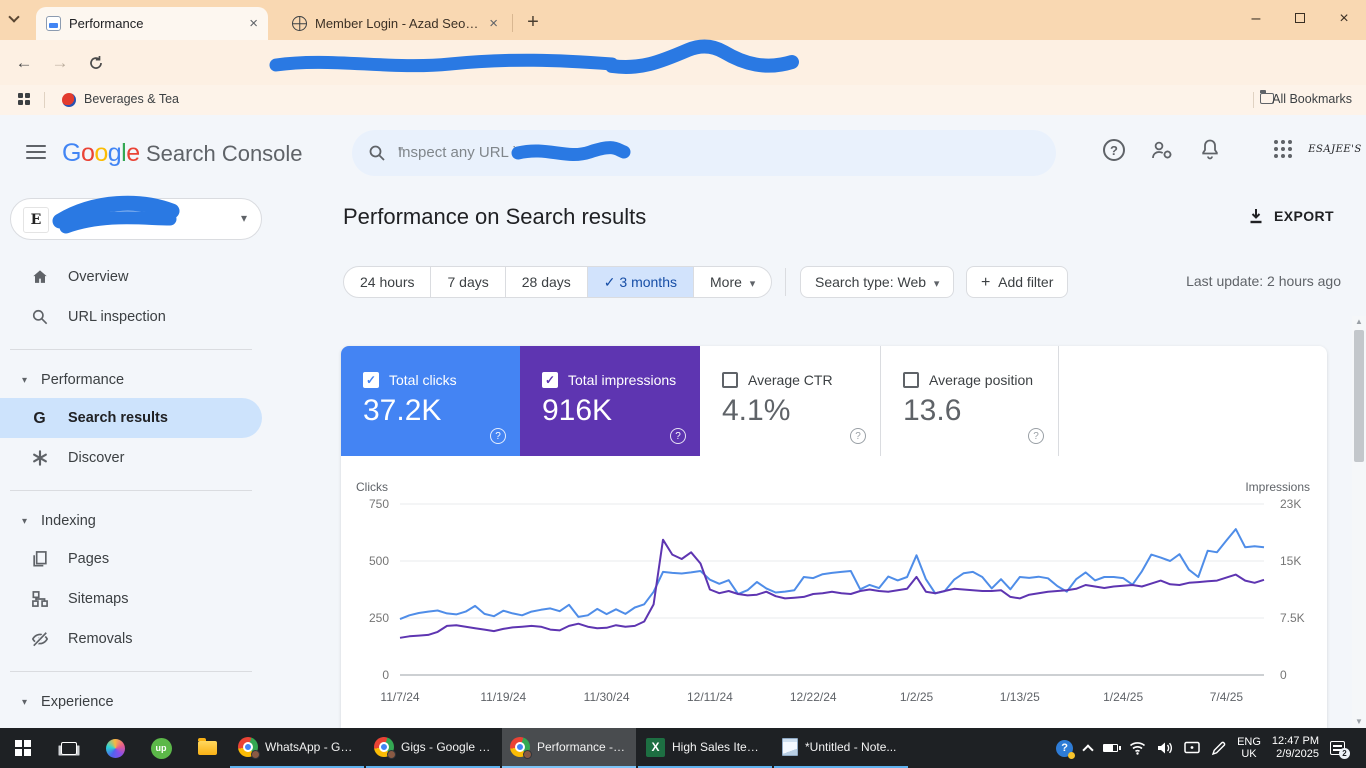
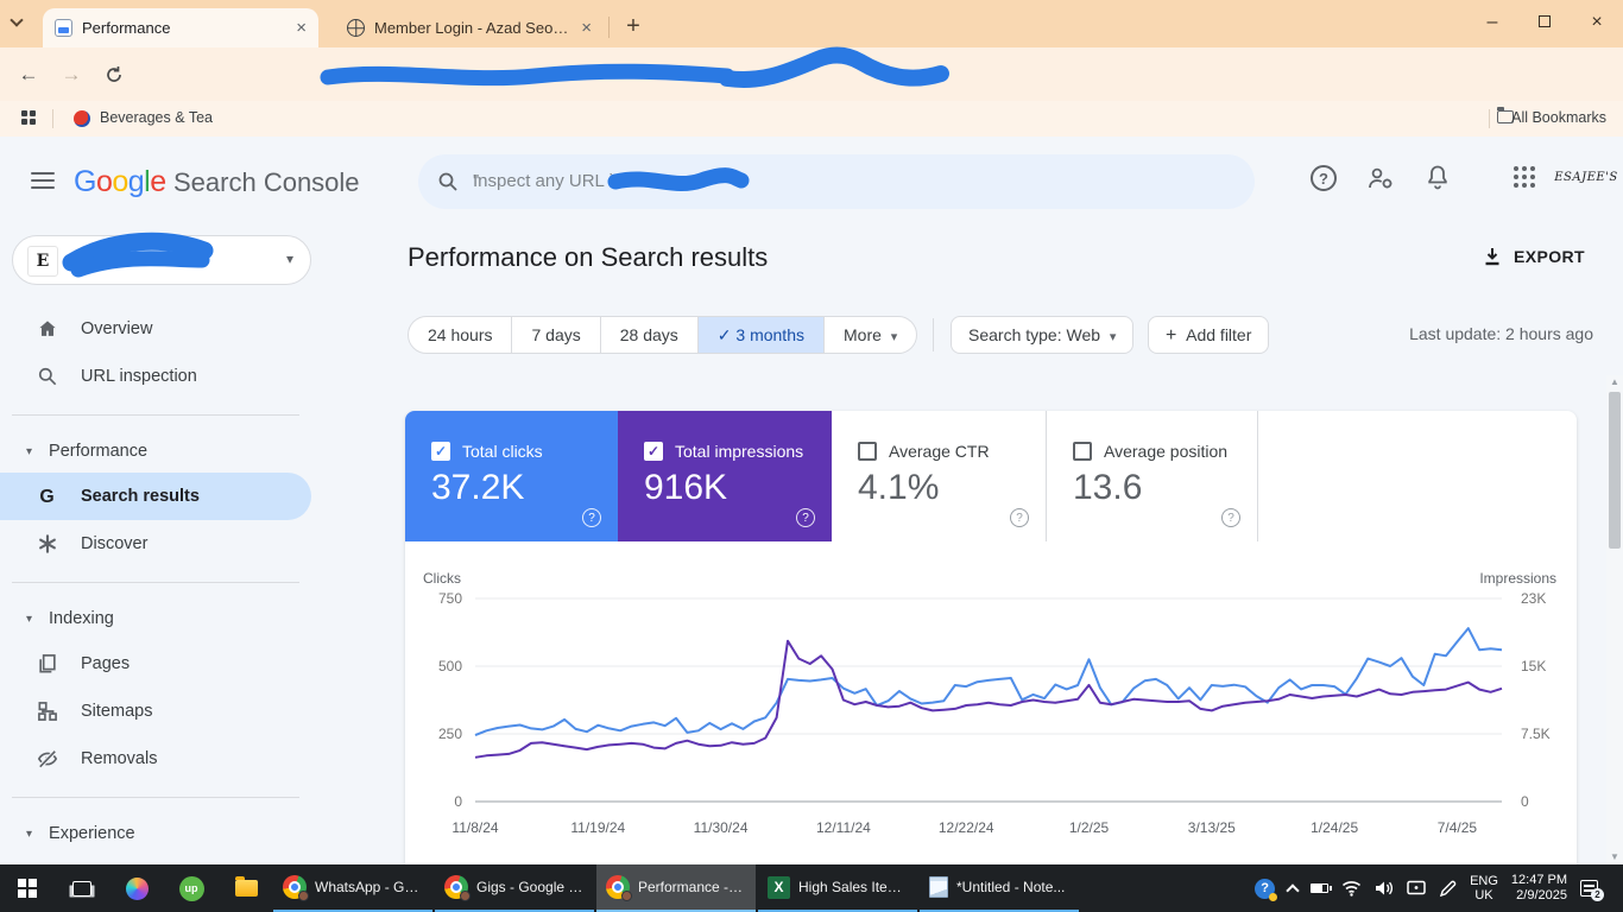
  Performance
  ×
  Member Login - Azad Seo To
  ×
  +
  –
  ×
  ←
  →
  Beverages & Tea
  All Bookmarks
  Google
  Search Console
  Inspect any URL
  "
  ?
  ESAJEE'S
  E
  ▾
  Overview
  URL inspection
  ▾
  Performance
  G
  Search results
  Discover
  ▾
  Indexing
  Pages
  Sitemaps
  Removals
  ▾
  Experience
  Performance on Search results
  EXPORT
  24 hours
  7 days
  28 days
  ✓ 3 months
  More ▾
  Search type: Web ▾
  + Add filter
  Last update: 2 hours ago
  ✓
  Total clicks
  37.2K
  ?
  ✓
  Total impressions
  916K
  ?
  Average CTR
  4.1%
  ?
  Average position
  13.6
  ?
  Clicks
  Impressions
  750
  500
  250
  0
  23K
  15K
  7.5K
  0
- 11/7/24
+ 11/8/24
  11/19/24
  11/30/24
  12/11/24
  12/22/24
  1/2/25
- 1/13/25
+ 3/13/25
  1/24/25
  7/4/25
  ▲
  ▼
  up
  WhatsApp - Goo.
  Gigs - Google Ch
  Performance - G.
  X
  High Sales Item .
  *Untitled - Note...
  ?
  ENG
  UK
  12:47 PM
  2/9/2025
  2
